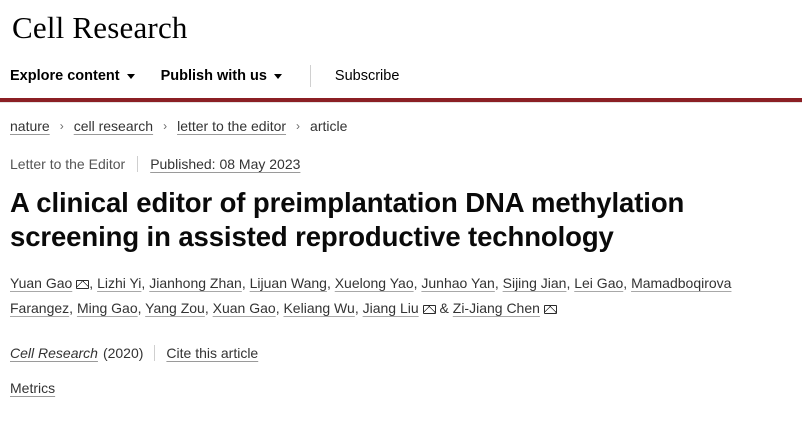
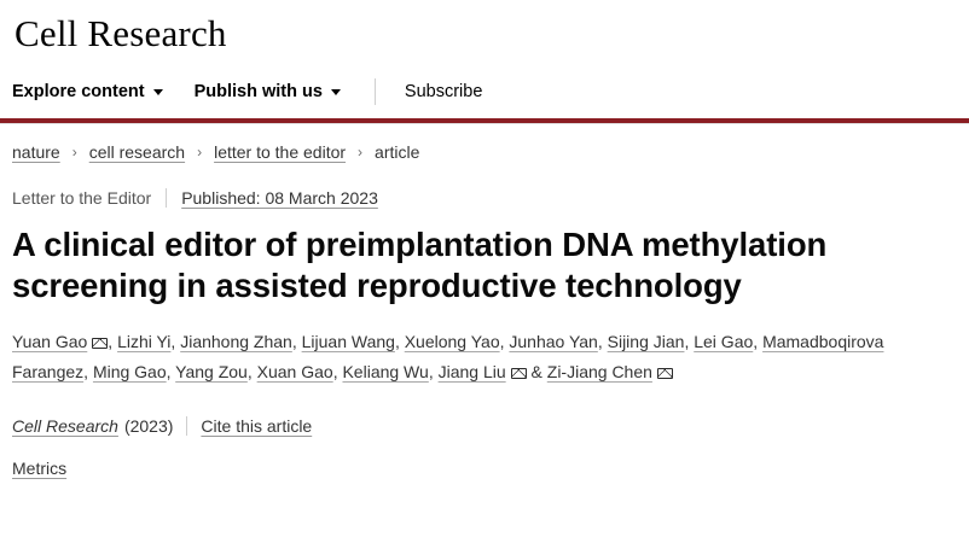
  Cell Research
  Explore content
  Publish with us
  Subscribe
  nature
  ›
  cell research
  ›
  letter to the editor
  ›
  article
  Letter to the Editor
- Published: 08 May 2023
+ Published: 08 March 2023
  A clinical editor of preimplantation DNA methylation screening in assisted reproductive technology
  Yuan Gao , Lizhi Yi, Jianhong Zhan, Lijuan Wang, Xuelong Yao, Junhao Yan, Sijing Jian, Lei Gao, Mamadboqirova Farangez, Ming Gao, Yang Zou, Xuan Gao, Keliang Wu, Jiang Liu & Zi-Jiang Chen
  Cell Research
- (2020)
+ (2023)
  Cite this article
  Metrics
